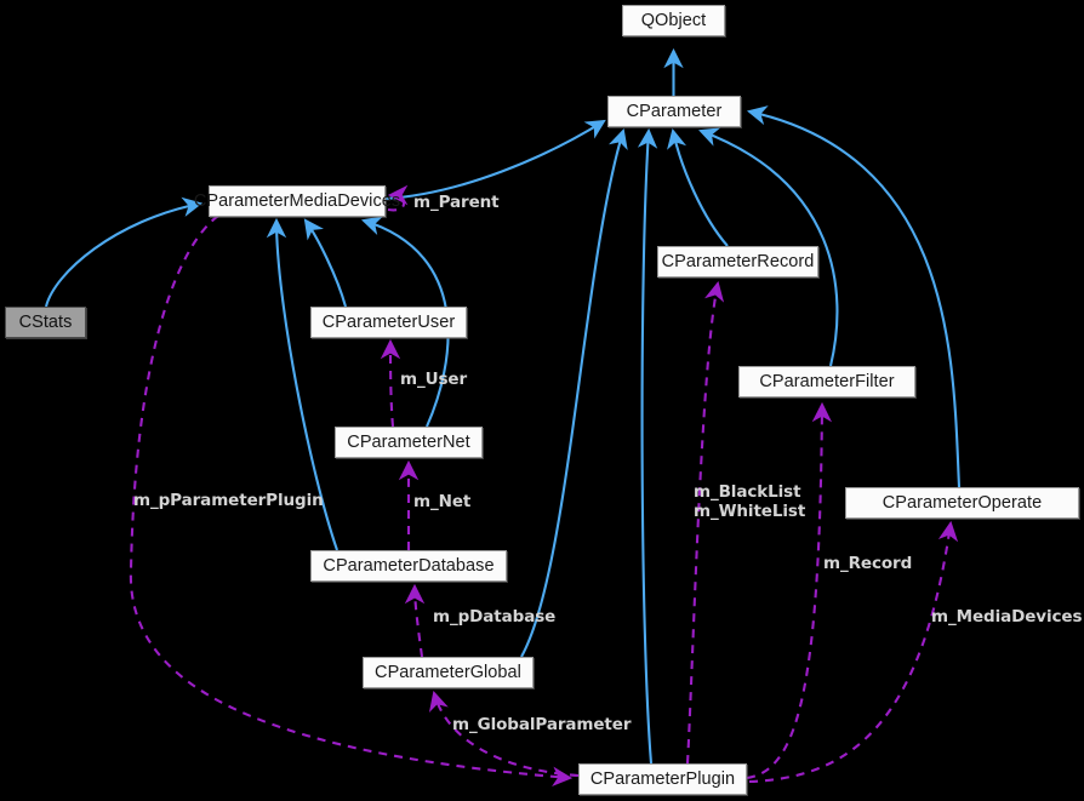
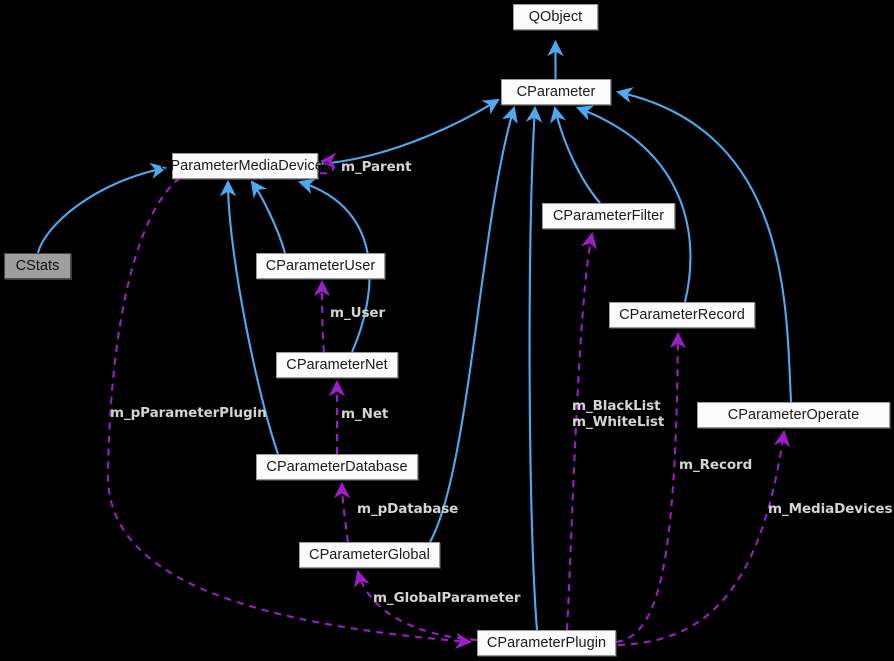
  QObject
  CParameter
  CParameterMediaDevices
  CStats
- CParameterRecord
+ CParameterFilter
  CParameterUser
- CParameterFilter
+ CParameterRecord
  CParameterNet
  CParameterOperate
  CParameterDatabase
  CParameterGlobal
  CParameterPlugin
  m_Parent
  m_User
  m_pParameterPlugin
  m_Net
  m_BlackList
  m_WhiteList
  m_Record
  m_pDatabase
  m_MediaDevices
  m_GlobalParameter
